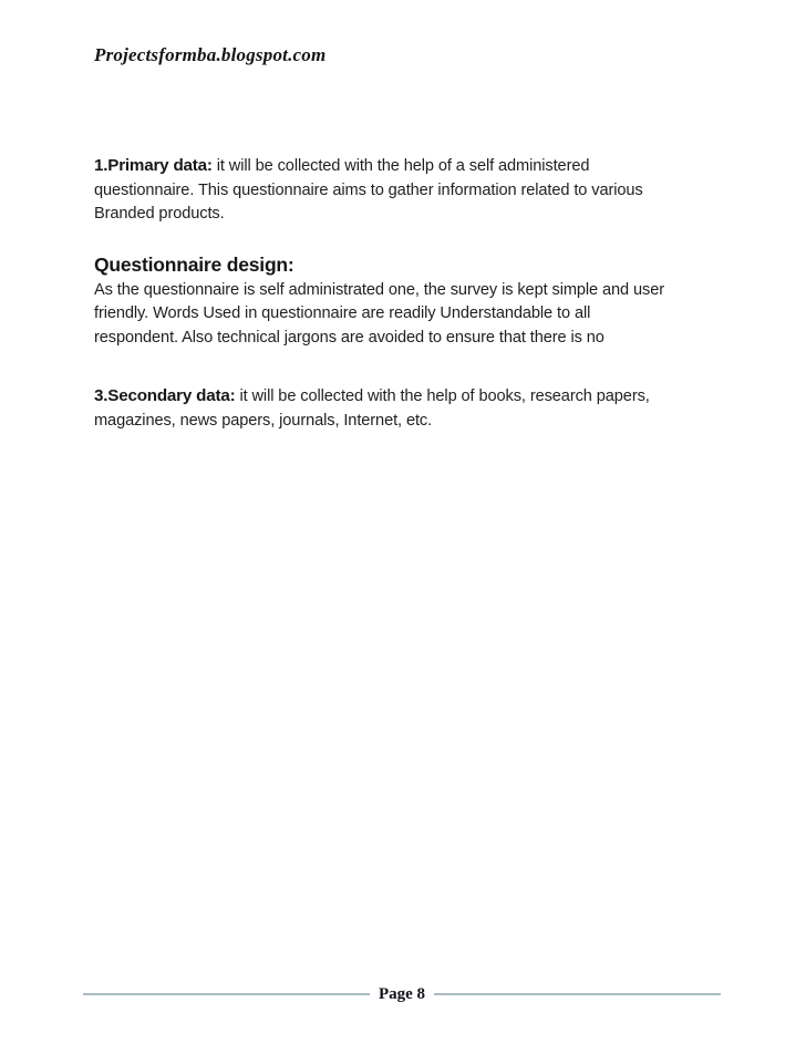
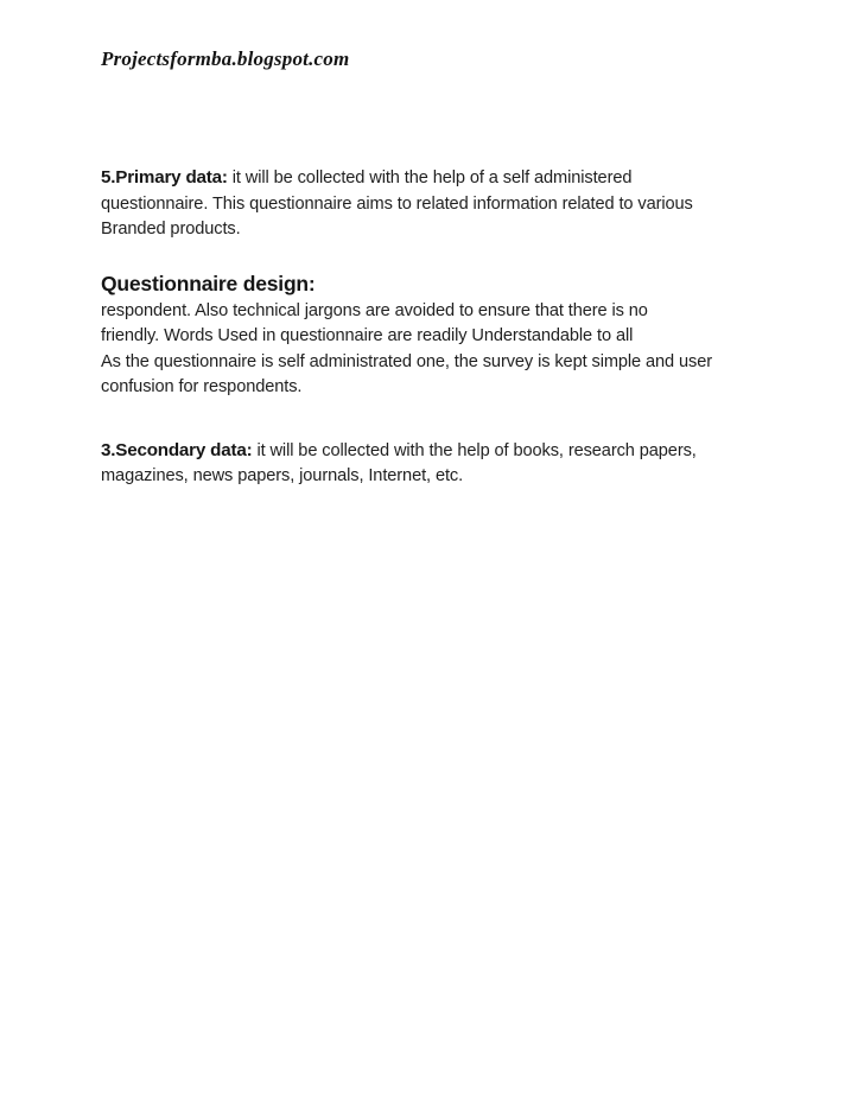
  Projectsformba.blogspot.com
- 1.Primary data: it will be collected with the help of a self administered
+ 5.Primary data: it will be collected with the help of a self administered
- questionnaire. This questionnaire aims to gather information related to various
+ questionnaire. This questionnaire aims to related information related to various
  Branded products.
  Questionnaire design:
- As the questionnaire is self administrated one, the survey is kept simple and user
+ respondent. Also technical jargons are avoided to ensure that there is no
  friendly. Words Used in questionnaire are readily Understandable to all
- respondent. Also technical jargons are avoided to ensure that there is no
+ As the questionnaire is self administrated one, the survey is kept simple and user
+ confusion for respondents.
  3.Secondary data: it will be collected with the help of books, research papers,
  magazines, news papers, journals, Internet, etc.
- Page 8
